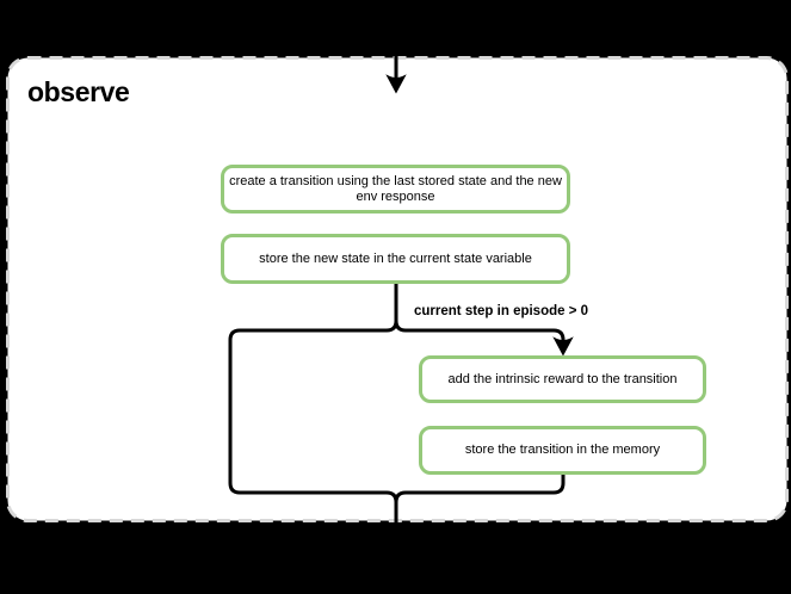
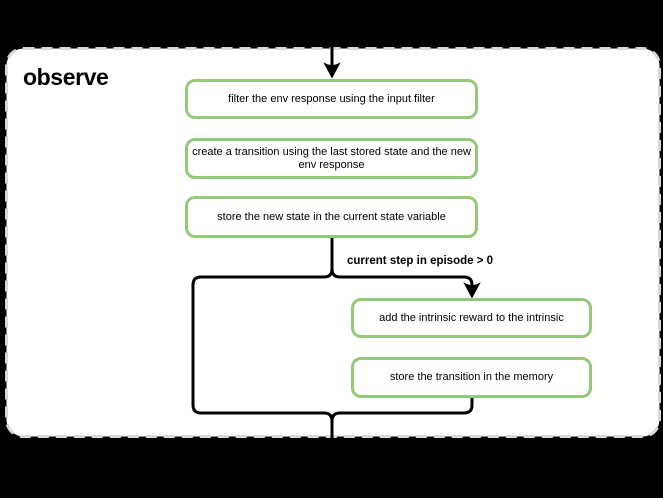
  observe
+ filter the env response using the input filter
  create a transition using the last stored state and the new env response
  store the new state in the current state variable
  current step in episode > 0
- add the intrinsic reward to the transition
+ add the intrinsic reward to the intrinsic
  store the transition in the memory
